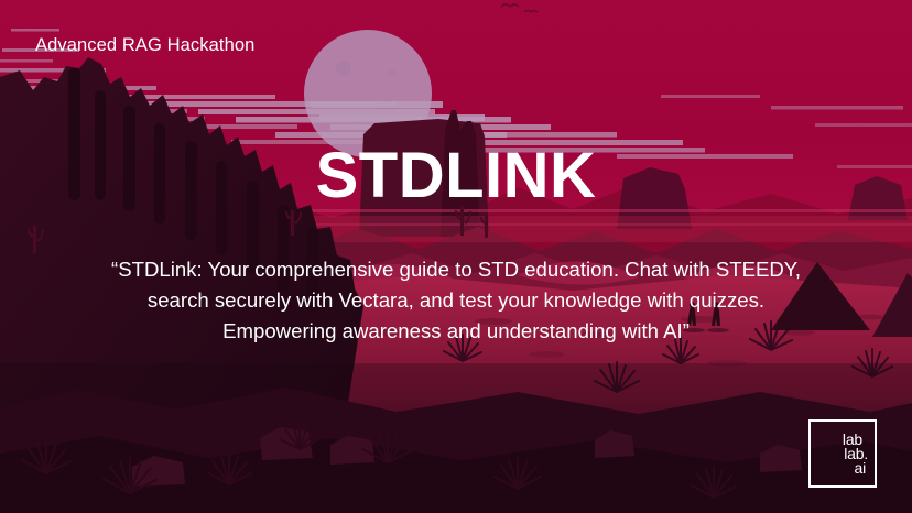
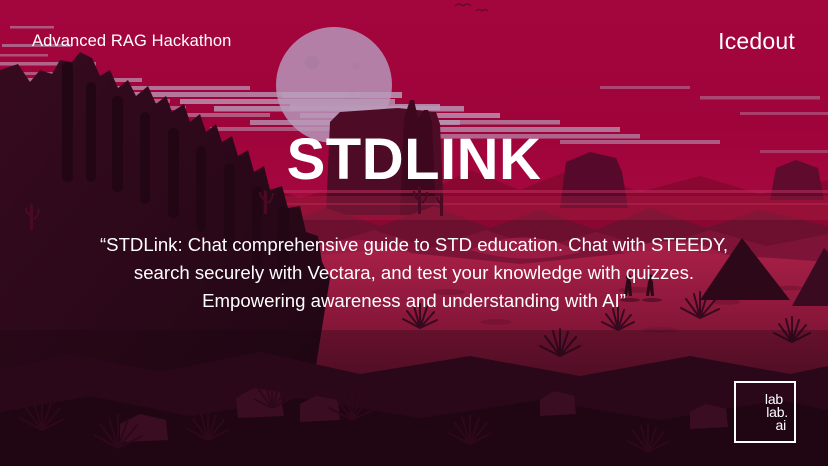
  Advanced RAG Hackathon
+ Icedout
  STDLINK
- “STDLink: Your comprehensive guide to STD education. Chat with STEEDY, search securely with Vectara, and test your knowledge with quizzes. Empowering awareness and understanding with AI”
+ “STDLink: Chat comprehensive guide to STD education. Chat with STEEDY, search securely with Vectara, and test your knowledge with quizzes. Empowering awareness and understanding with AI”
  lab
  lab.
  ai
